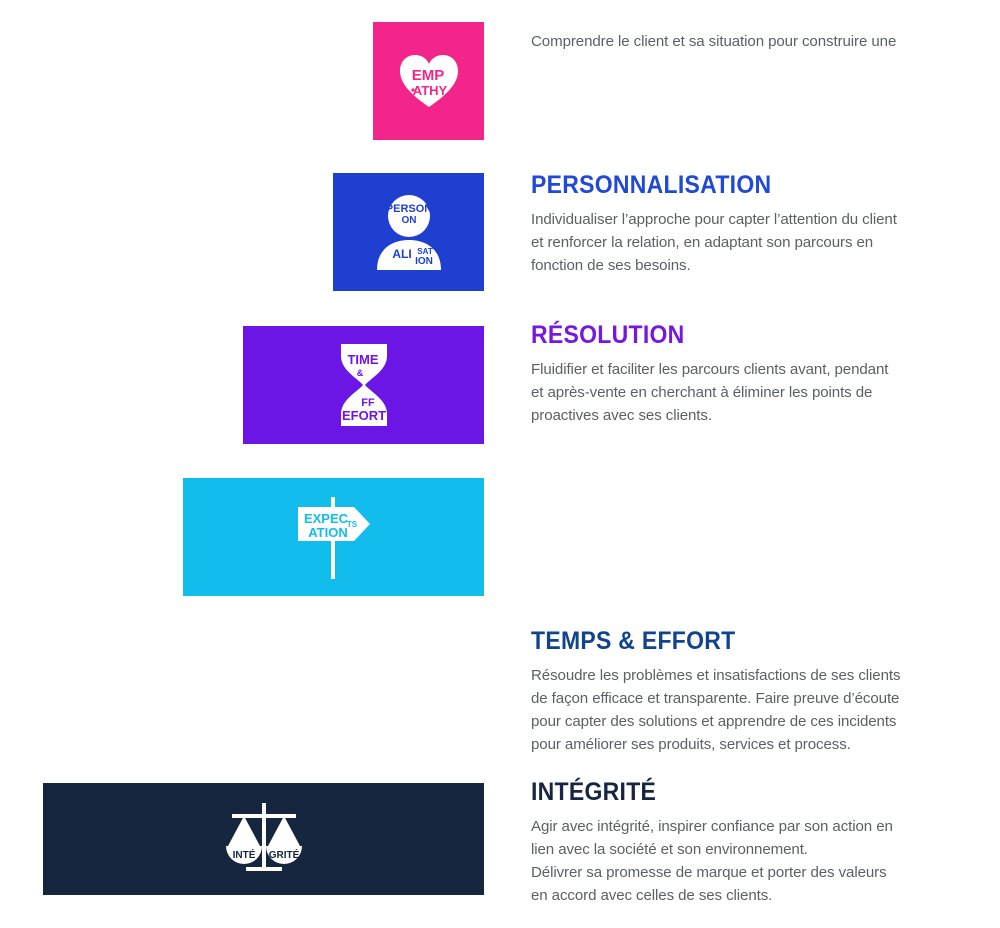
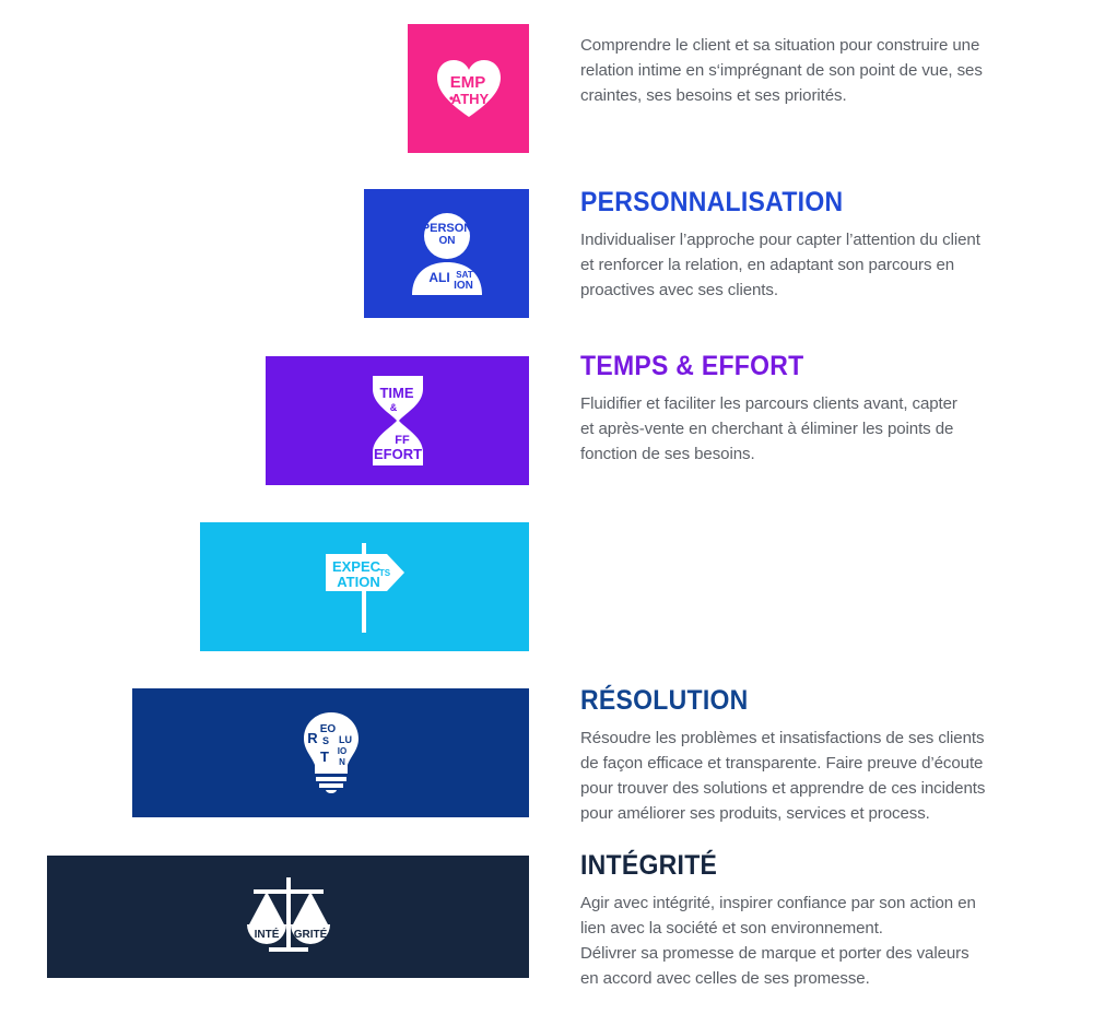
  EMP
  ATHY
  Comprendre le client et sa situation pour construire une
+ relation intime en s‘imprégnant de son point de vue, ses
+ craintes, ses besoins et ses priorités.
  PERSON
  ON
  ALI
  SAT
  ION
  PERSONNALISATION
  Individualiser l’approche pour capter l’attention du client
  et renforcer la relation, en adaptant son parcours en
- fonction de ses besoins.
+ proactives avec ses clients.
  TIME
  &
  FF
  EFORT
- RÉSOLUTION
+ TEMPS & EFFORT
- Fluidifier et faciliter les parcours clients avant, pendant
+ Fluidifier et faciliter les parcours clients avant, capter
  et après-vente en cherchant à éliminer les points de
- proactives avec ses clients.
+ fonction de ses besoins.
  EXPEC
  TS
  ATION
+ R
+ EO
+ S
+ LU
+ T
+ IO
+ N
- TEMPS & EFFORT
+ RÉSOLUTION
  Résoudre les problèmes et insatisfactions de ses clients
  de façon efficace et transparente. Faire preuve d’écoute
- pour capter des solutions et apprendre de ces incidents
+ pour trouver des solutions et apprendre de ces incidents
  pour améliorer ses produits, services et process.
  INTÉ
  GRITÉ
  INTÉGRITÉ
  Agir avec intégrité, inspirer confiance par son action en
  lien avec la société et son environnement.
  Délivrer sa promesse de marque et porter des valeurs
- en accord avec celles de ses clients.
+ en accord avec celles de ses promesse.
